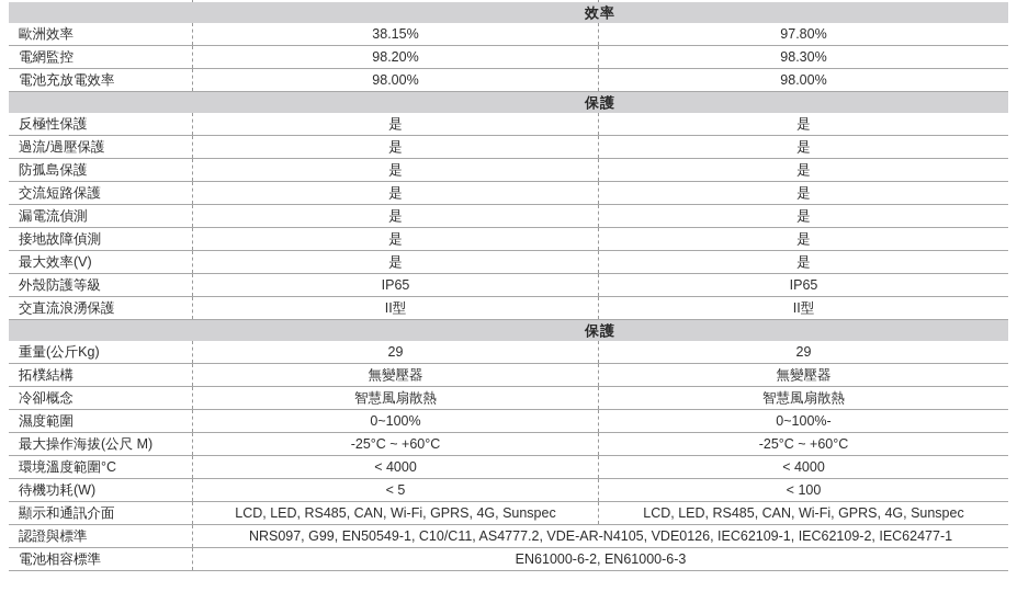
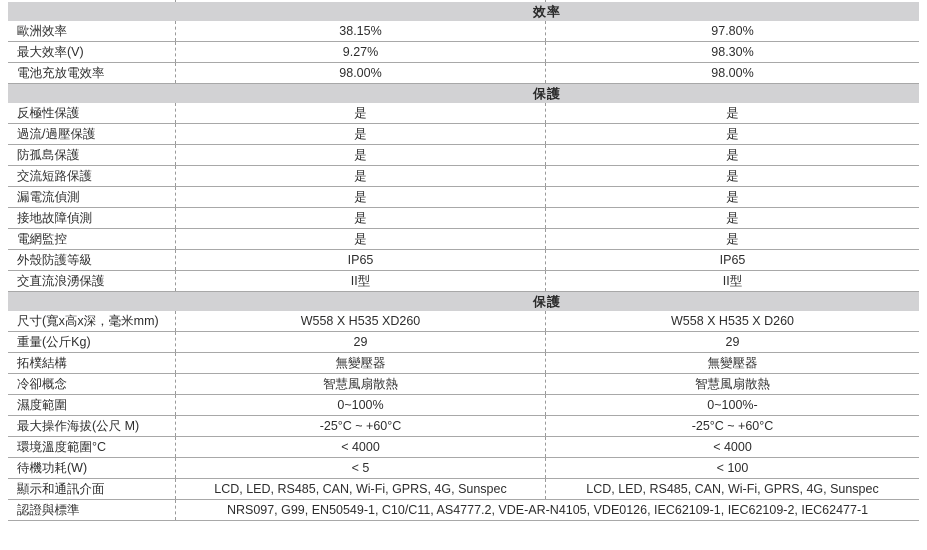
  效率
  歐洲效率
  38.15%
  97.80%
- 電網監控
+ 最大效率(V)
- 98.20%
+ 9.27%
  98.30%
  電池充放電效率
  98.00%
  98.00%
  保護
  反極性保護
  是
  是
  過流/過壓保護
  是
  是
  防孤島保護
  是
  是
  交流短路保護
  是
  是
  漏電流偵測
  是
  是
  接地故障偵測
  是
  是
- 最大效率(V)
+ 電網監控
  是
  是
  外殼防護等級
  IP65
  IP65
  交直流浪湧保護
  II型
  II型
  保護
+ 尺寸(寬x高x深，毫米mm)
+ W558 X H535 XD260
+ W558 X H535 X D260
  重量(公斤Kg)
  29
  29
  拓樸結構
  無變壓器
  無變壓器
  冷卻概念
  智慧風扇散熱
  智慧風扇散熱
  濕度範圍
  0~100%
  0~100%-
  最大操作海拔(公尺 M)
  -25°C ~ +60°C
  -25°C ~ +60°C
  環境溫度範圍°C
  < 4000
  < 4000
  待機功耗(W)
  < 5
  < 100
  顯示和通訊介面
  LCD, LED, RS485, CAN, Wi-Fi, GPRS, 4G, Sunspec
  LCD, LED, RS485, CAN, Wi-Fi, GPRS, 4G, Sunspec
  認證與標準
  NRS097, G99, EN50549-1, C10/C11, AS4777.2, VDE-AR-N4105, VDE0126, IEC62109-1, IEC62109-2, IEC62477-1
- 電池相容標準
- EN61000-6-2, EN61000-6-3
